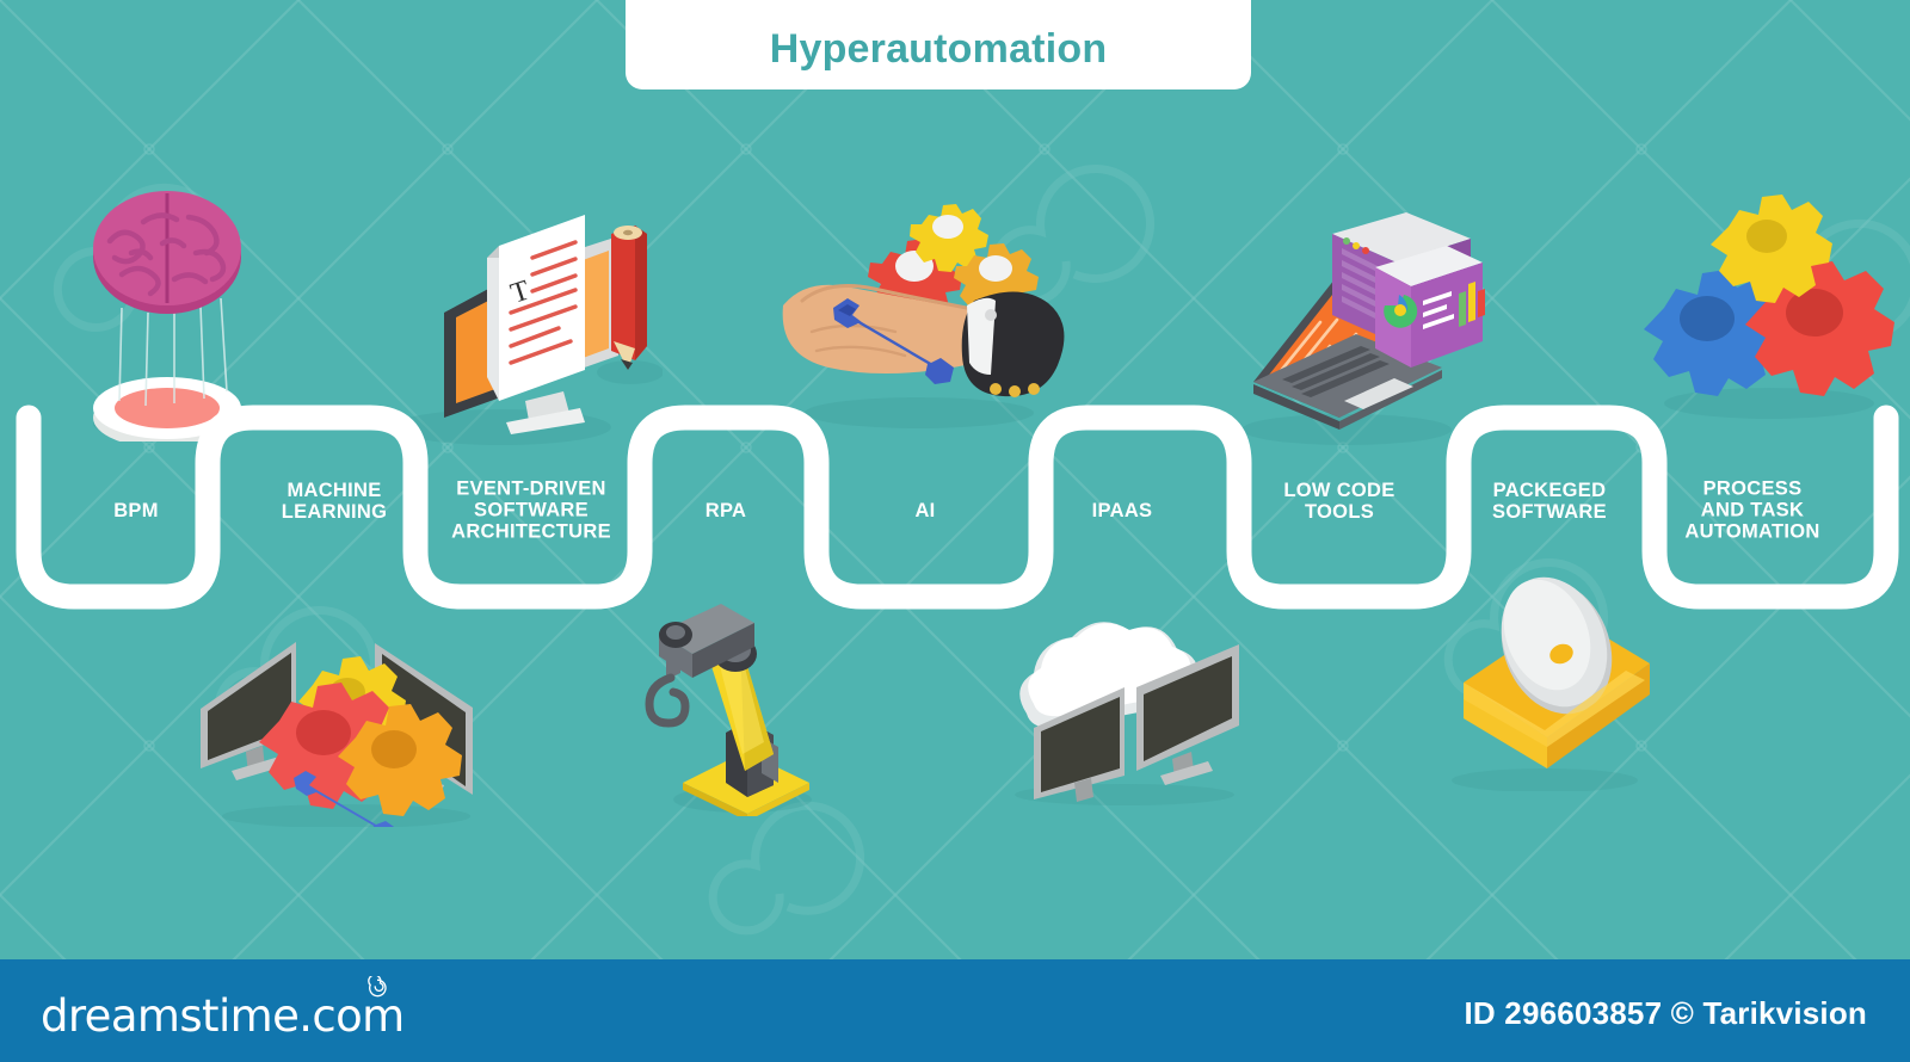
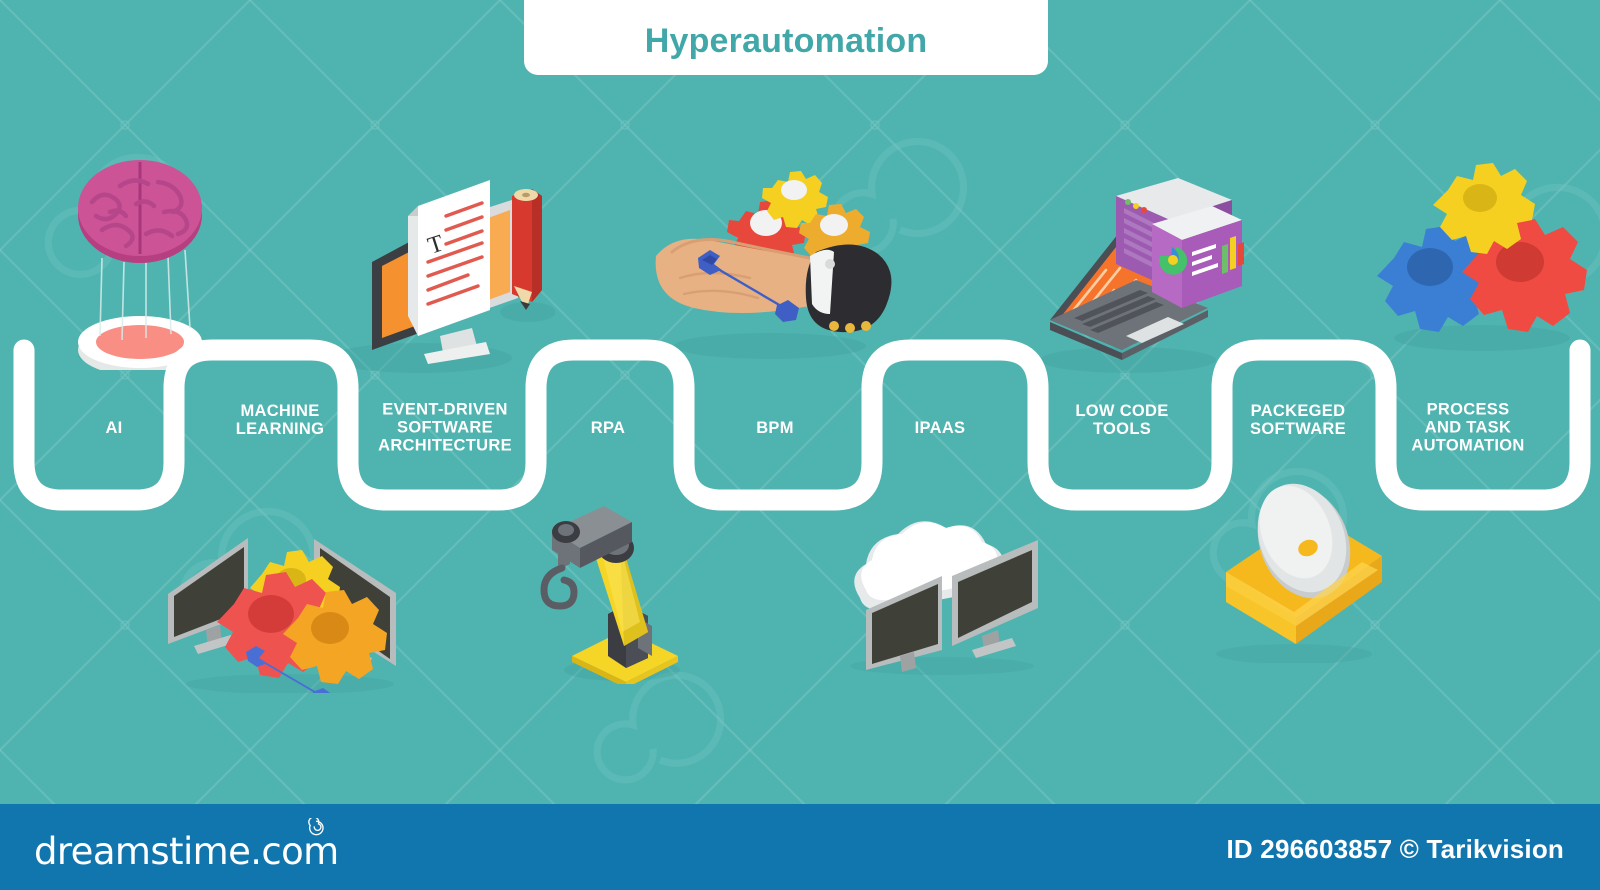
- BPM
+ AI
  MACHINE
  LEARNING
  EVENT-DRIVEN
  SOFTWARE
  ARCHITECTURE
  RPA
- AI
+ BPM
  IPAAS
  LOW CODE
  TOOLS
  PACKEGED
  SOFTWARE
  PROCESS
  AND TASK
  AUTOMATION
  Hyperautomation
  dreamstime.com
  ID 296603857 © Tarikvision
